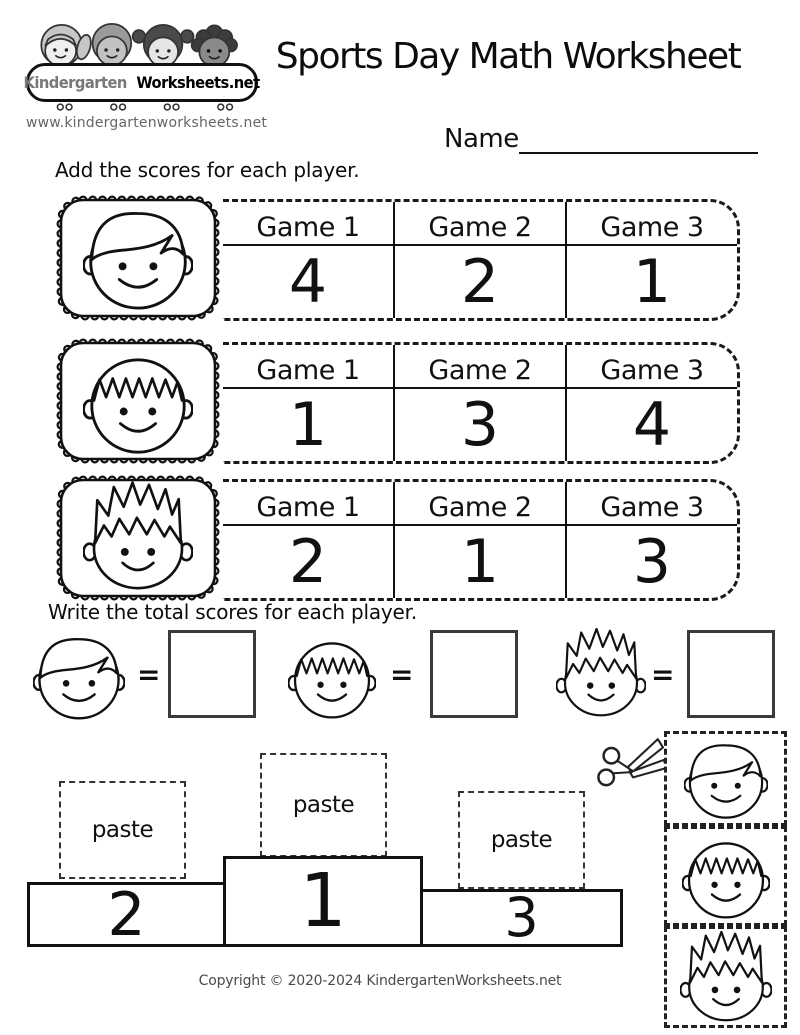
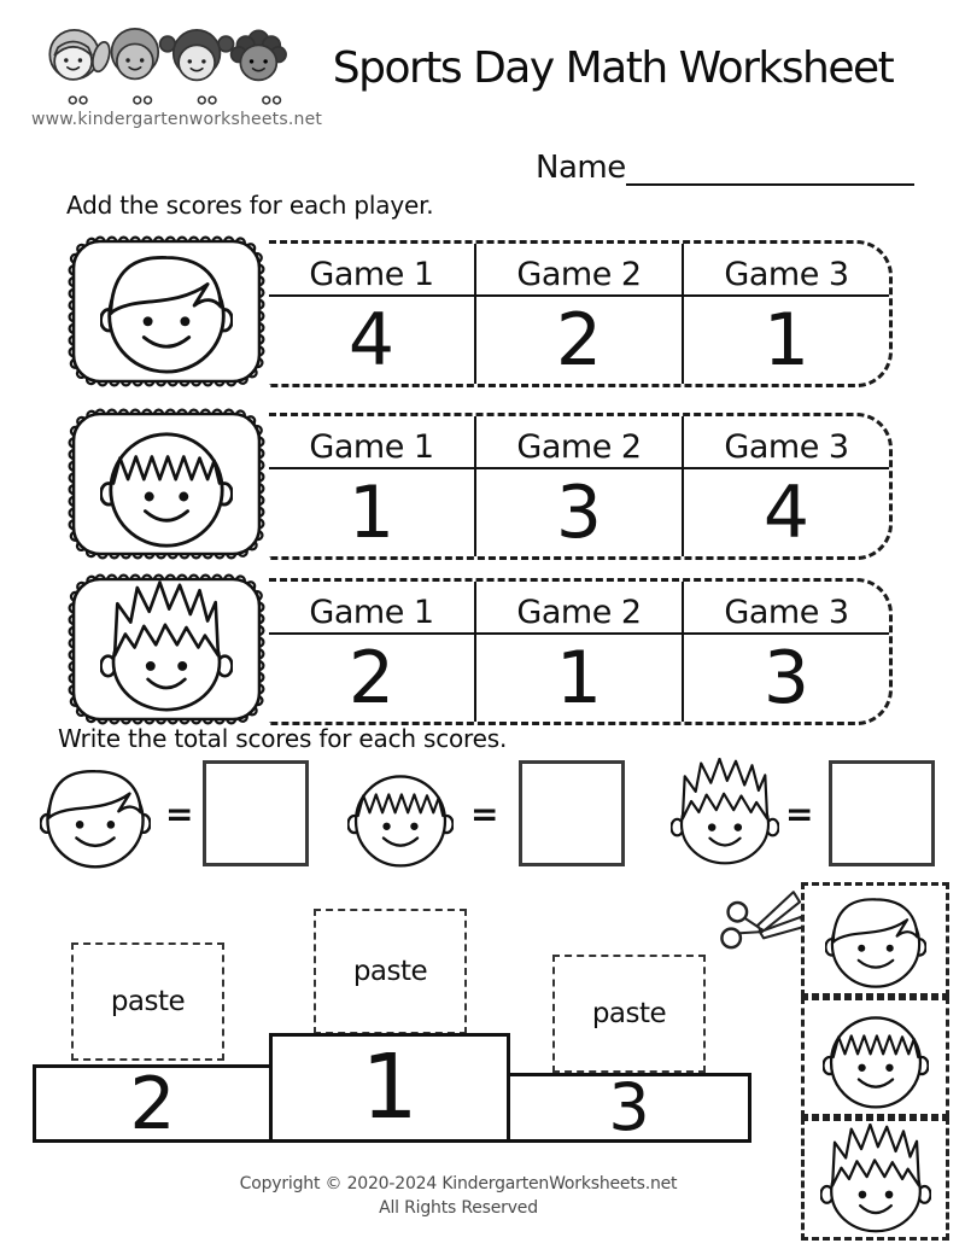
- Kindergarten
- Worksheets.net
  www.kindergartenworksheets.net
  Sports Day Math Worksheet
  Name
  Add the scores for each player.
  Game 1
  4
  Game 2
  2
  Game 3
  1
  Game 1
  1
  Game 2
  3
  Game 3
  4
  Game 1
  2
  Game 2
  1
  Game 3
  3
- Write the total scores for each player.
+ Write the total scores for each scores.
  =
  =
  =
  2
  1
  3
  paste
  paste
  paste
  Copyright © 2020-2024 KindergartenWorksheets.net
+ All Rights Reserved
